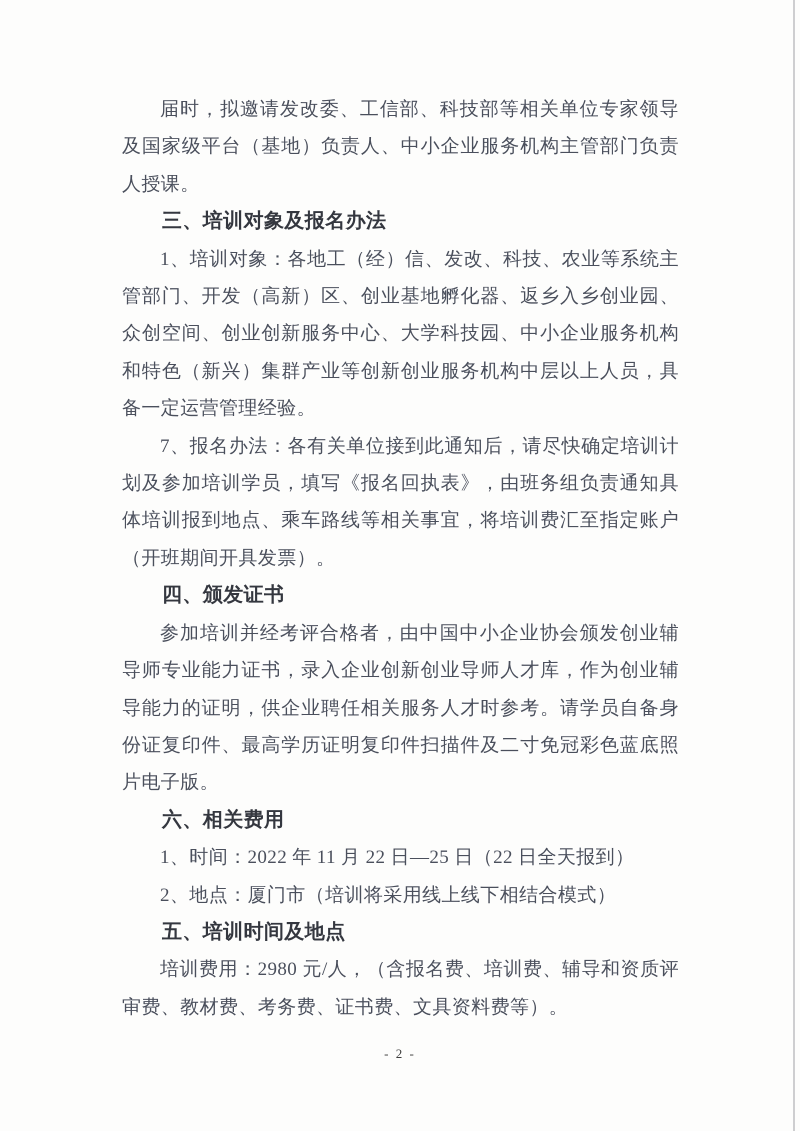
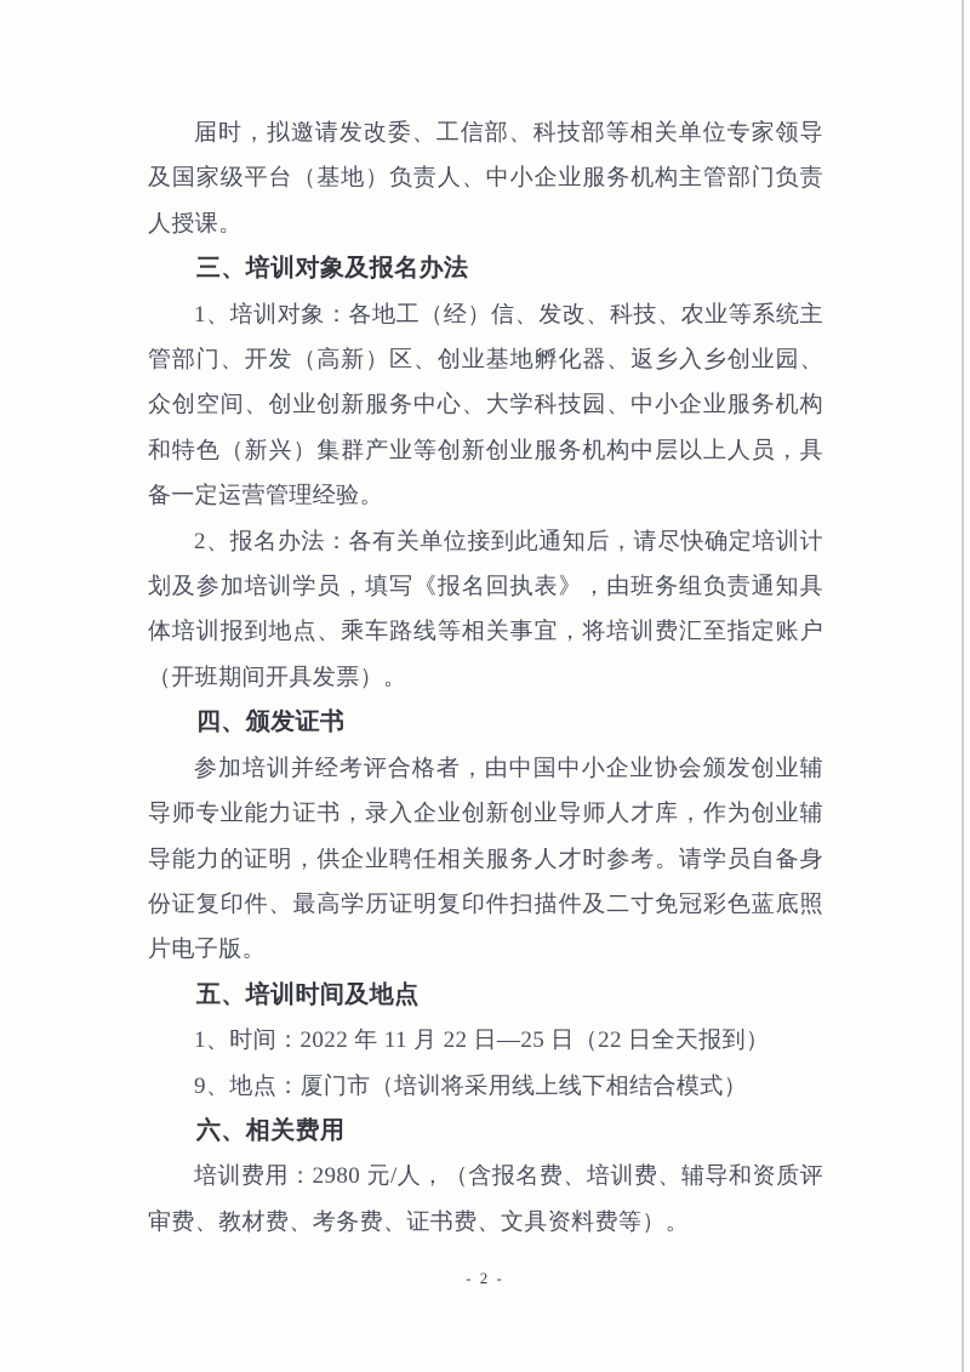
  届时，拟邀请发改委、工信部、科技部等相关单位专家领导及国家级平台（基地）负责人、中小企业服务机构主管部门负责人授课。
  三、培训对象及报名办法
  1、培训对象：各地工（经）信、发改、科技、农业等系统主管部门、开发（高新）区、创业基地孵化器、返乡入乡创业园、众创空间、创业创新服务中心、大学科技园、中小企业服务机构和特色（新兴）集群产业等创新创业服务机构中层以上人员，具备一定运营管理经验。
- 7、报名办法：各有关单位接到此通知后，请尽快确定培训计划及参加培训学员，填写《报名回执表》，由班务组负责通知具体培训报到地点、乘车路线等相关事宜，将培训费汇至指定账户（开班期间开具发票）。
+ 2、报名办法：各有关单位接到此通知后，请尽快确定培训计划及参加培训学员，填写《报名回执表》，由班务组负责通知具体培训报到地点、乘车路线等相关事宜，将培训费汇至指定账户（开班期间开具发票）。
  四、颁发证书
  参加培训并经考评合格者，由中国中小企业协会颁发创业辅导师专业能力证书，录入企业创新创业导师人才库，作为创业辅导能力的证明，供企业聘任相关服务人才时参考。请学员自备身份证复印件、最高学历证明复印件扫描件及二寸免冠彩色蓝底照片电子版。
- 六、相关费用
+ 五、培训时间及地点
  1、时间：2022 年 11 月 22 日—25 日（22 日全天报到）
- 2、地点：厦门市（培训将采用线上线下相结合模式）
+ 9、地点：厦门市（培训将采用线上线下相结合模式）
- 五、培训时间及地点
+ 六、相关费用
  培训费用：2980 元/人，（含报名费、培训费、辅导和资质评审费、教材费、考务费、证书费、文具资料费等）。
  - 2 -
